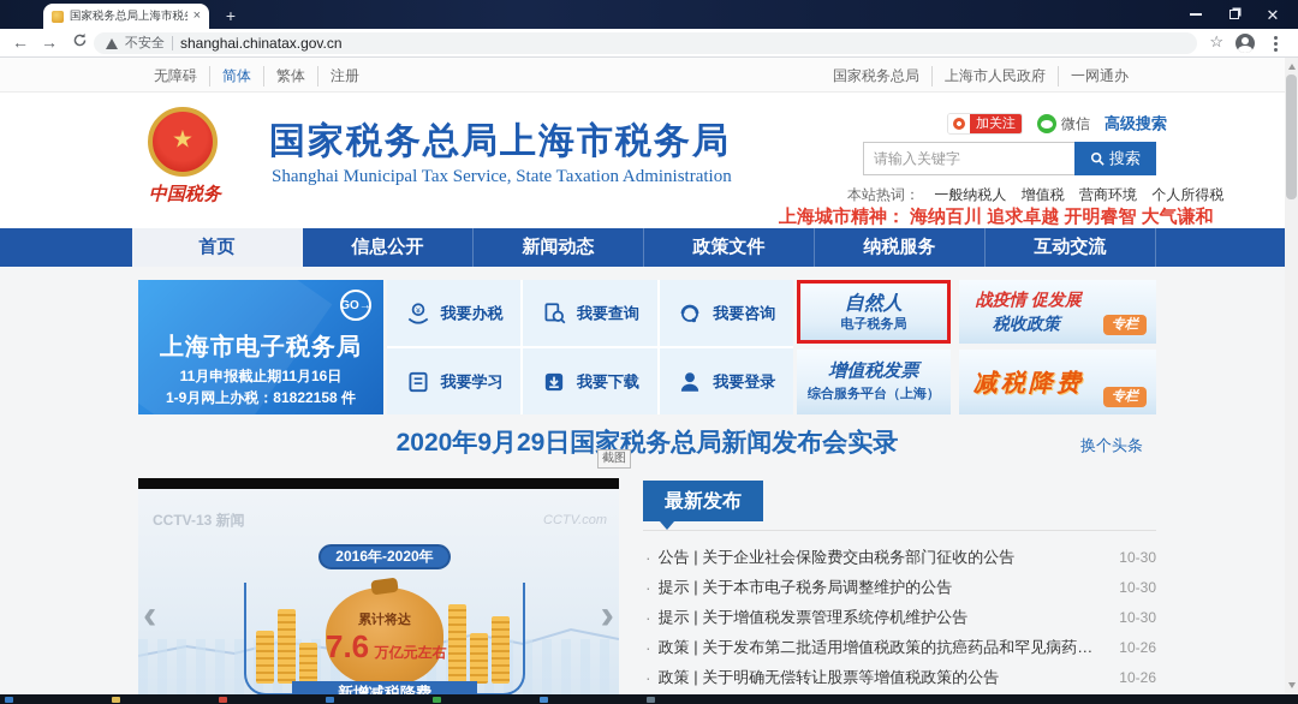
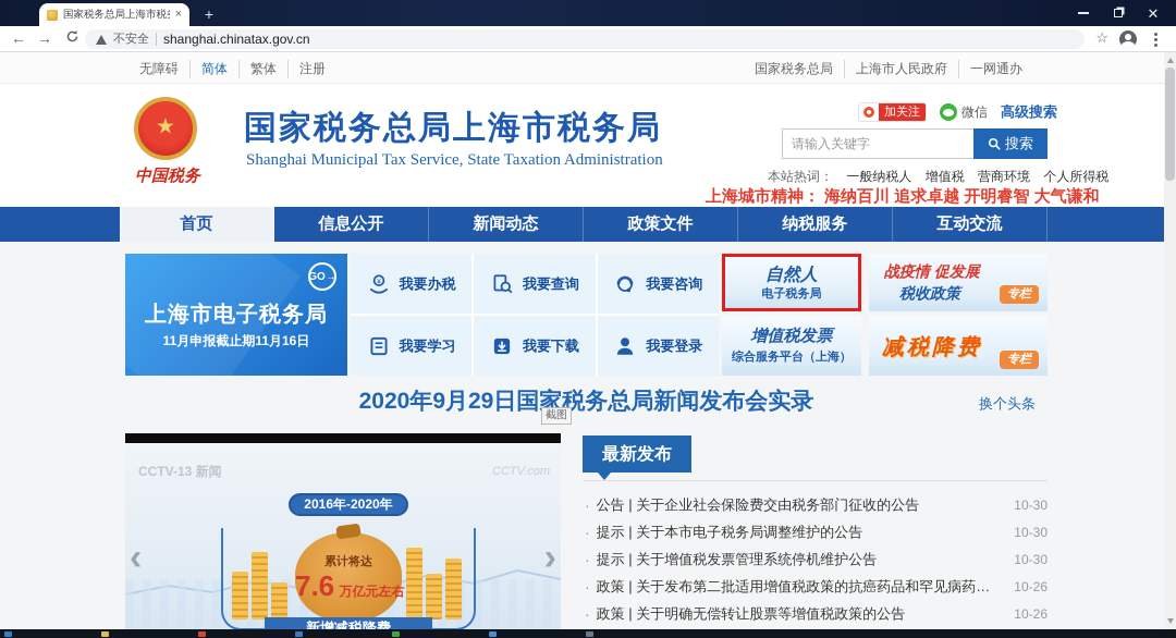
  国家税务总局上海市税
  ×
  +
  ✕
  ←
  →
  不安全
  shanghai.chinatax.gov.cn
  ☆
  无障碍
  简体
  繁体
  注册
  国家税务总局
  上海市人民政府
  一网通办
  ★
  中国税务
  国家税务总局上海市税务局
  Shanghai Municipal Tax Service, State Taxation Administration
  加关注
  微信
  高级搜索
  请输入关键字
  搜索
  本站热词： 一般纳税人 增值税 营商环境 个人所得税
  上海城市精神： 海纳百川 追求卓越 开明睿智 大气谦和
  首页
  信息公开
  新闻动态
  政策文件
  纳税服务
  互动交流
  GO→
  上海市电子税务局
  11月申报截止期11月16日
- 1-9月网上办税：81822158 件
  我要办税
  我要查询
  我要咨询
  我要学习
  我要下载
  我要登录
  自然人
  电子税务局
  战疫情 促发展
  税收政策
  专栏
  增值税发票
  综合服务平台（上海）
  减税降费
  专栏
  2020年9月29日国家税务总局新闻发布会实录
  换个头条
  截图
  CCTV-13 新闻
  CCTV.com
  2016年-2020年
  累计将达
  7.6 万亿元左右
  新增减税降费
  ‹
  ›
  最新发布
  ·
  公告 | 关于企业社会保险费交由税务部门征收的公告
  10-30
  ·
  提示 | 关于本市电子税务局调整维护的公告
  10-30
  ·
  提示 | 关于增值税发票管理系统停机维护公告
  10-30
  ·
  政策 | 关于发布第二批适用增值税政策的抗癌药品和罕见病药品清
  10-26
  ·
  政策 | 关于明确无偿转让股票等增值税政策的公告
  10-26
